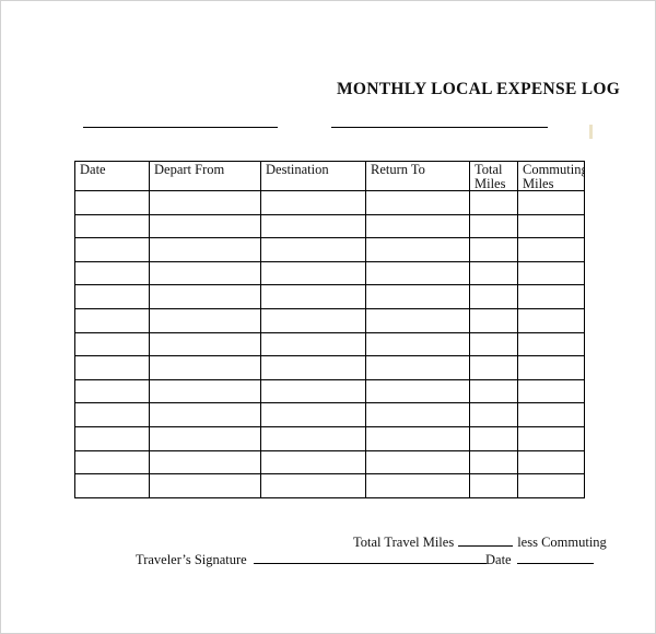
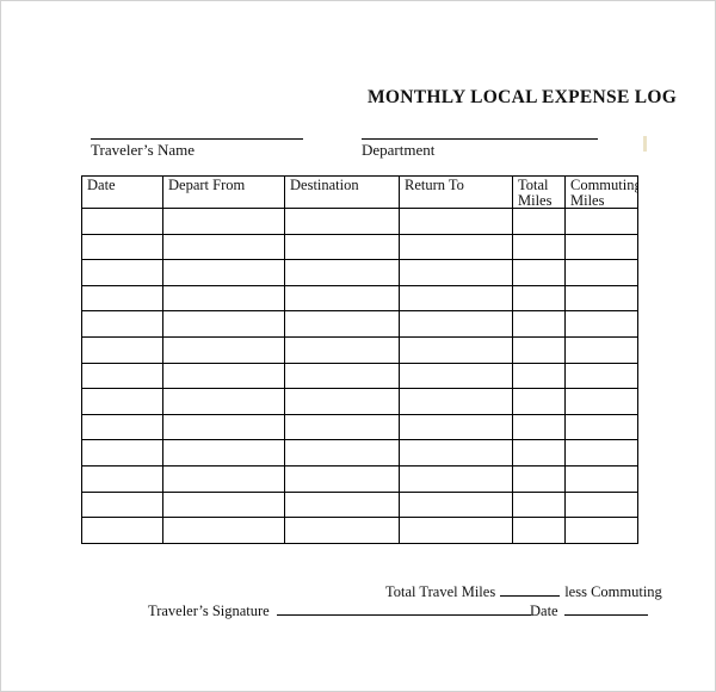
  MONTHLY LOCAL EXPENSE LOG
+ Traveler’s Name
+ Department
  Date	Depart From	Destination	Return To	Total Miles	Commutin Miles
  Total Travel Miles less Commuting
  Traveler’s Signature
  Date
